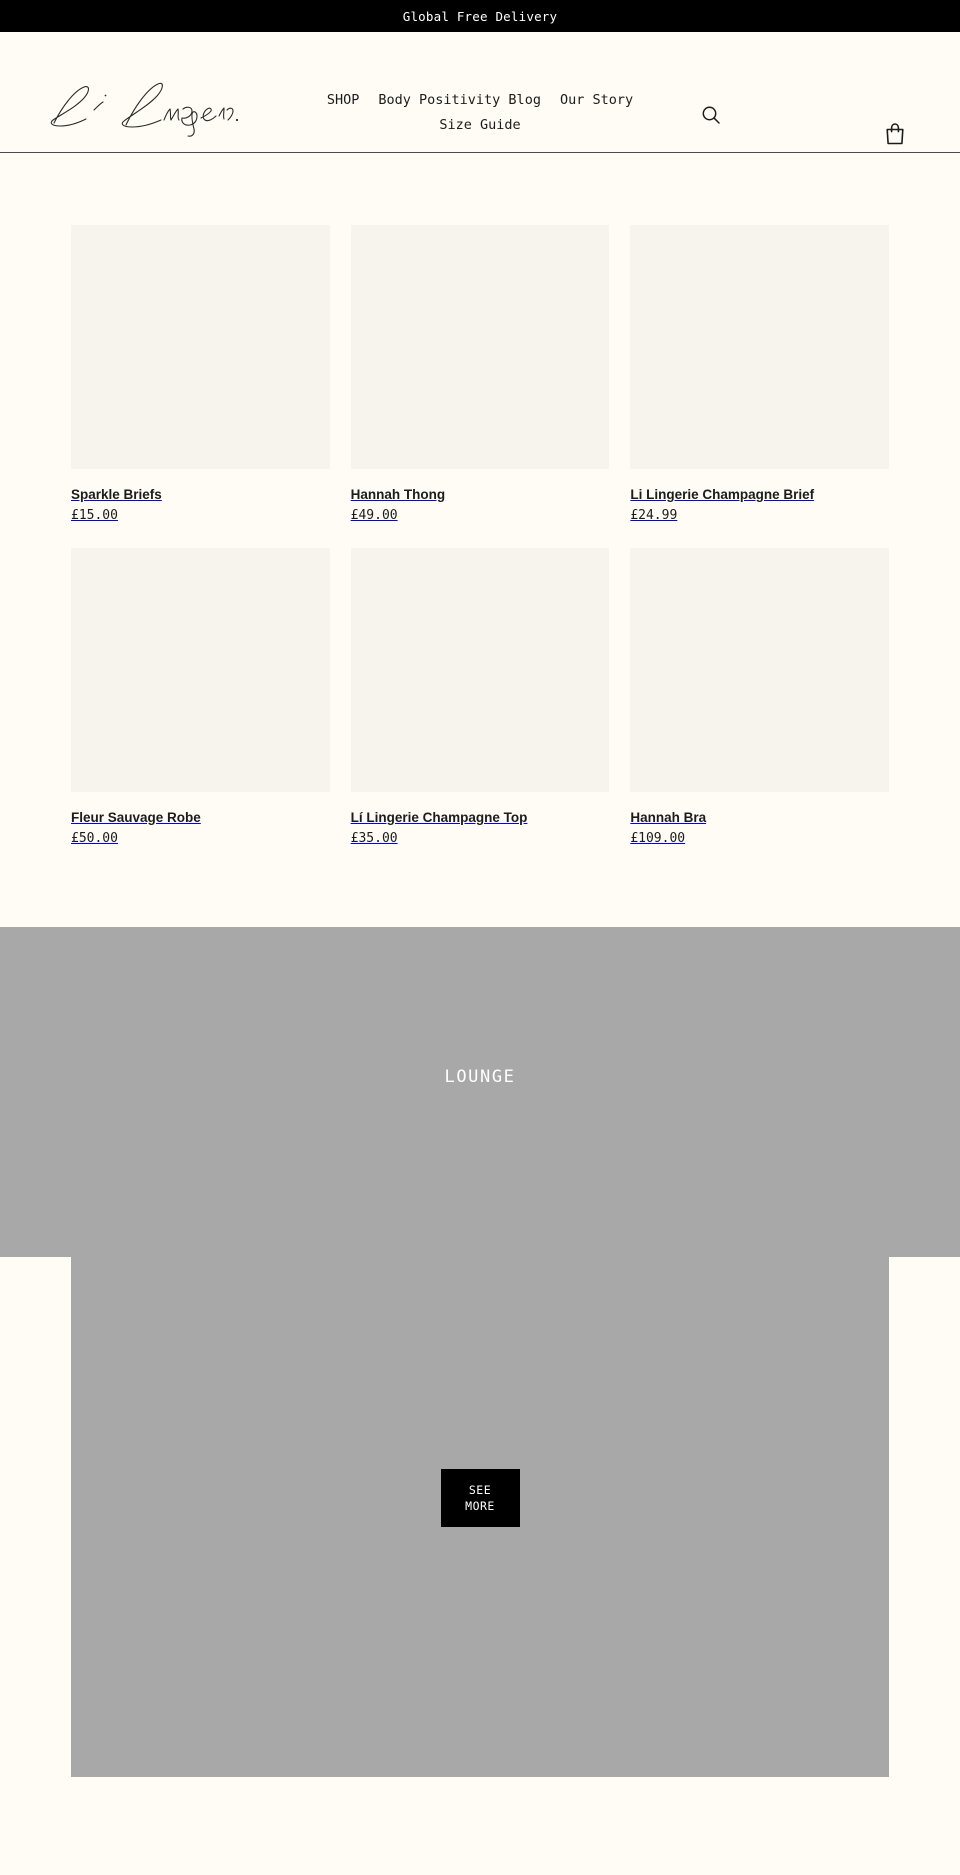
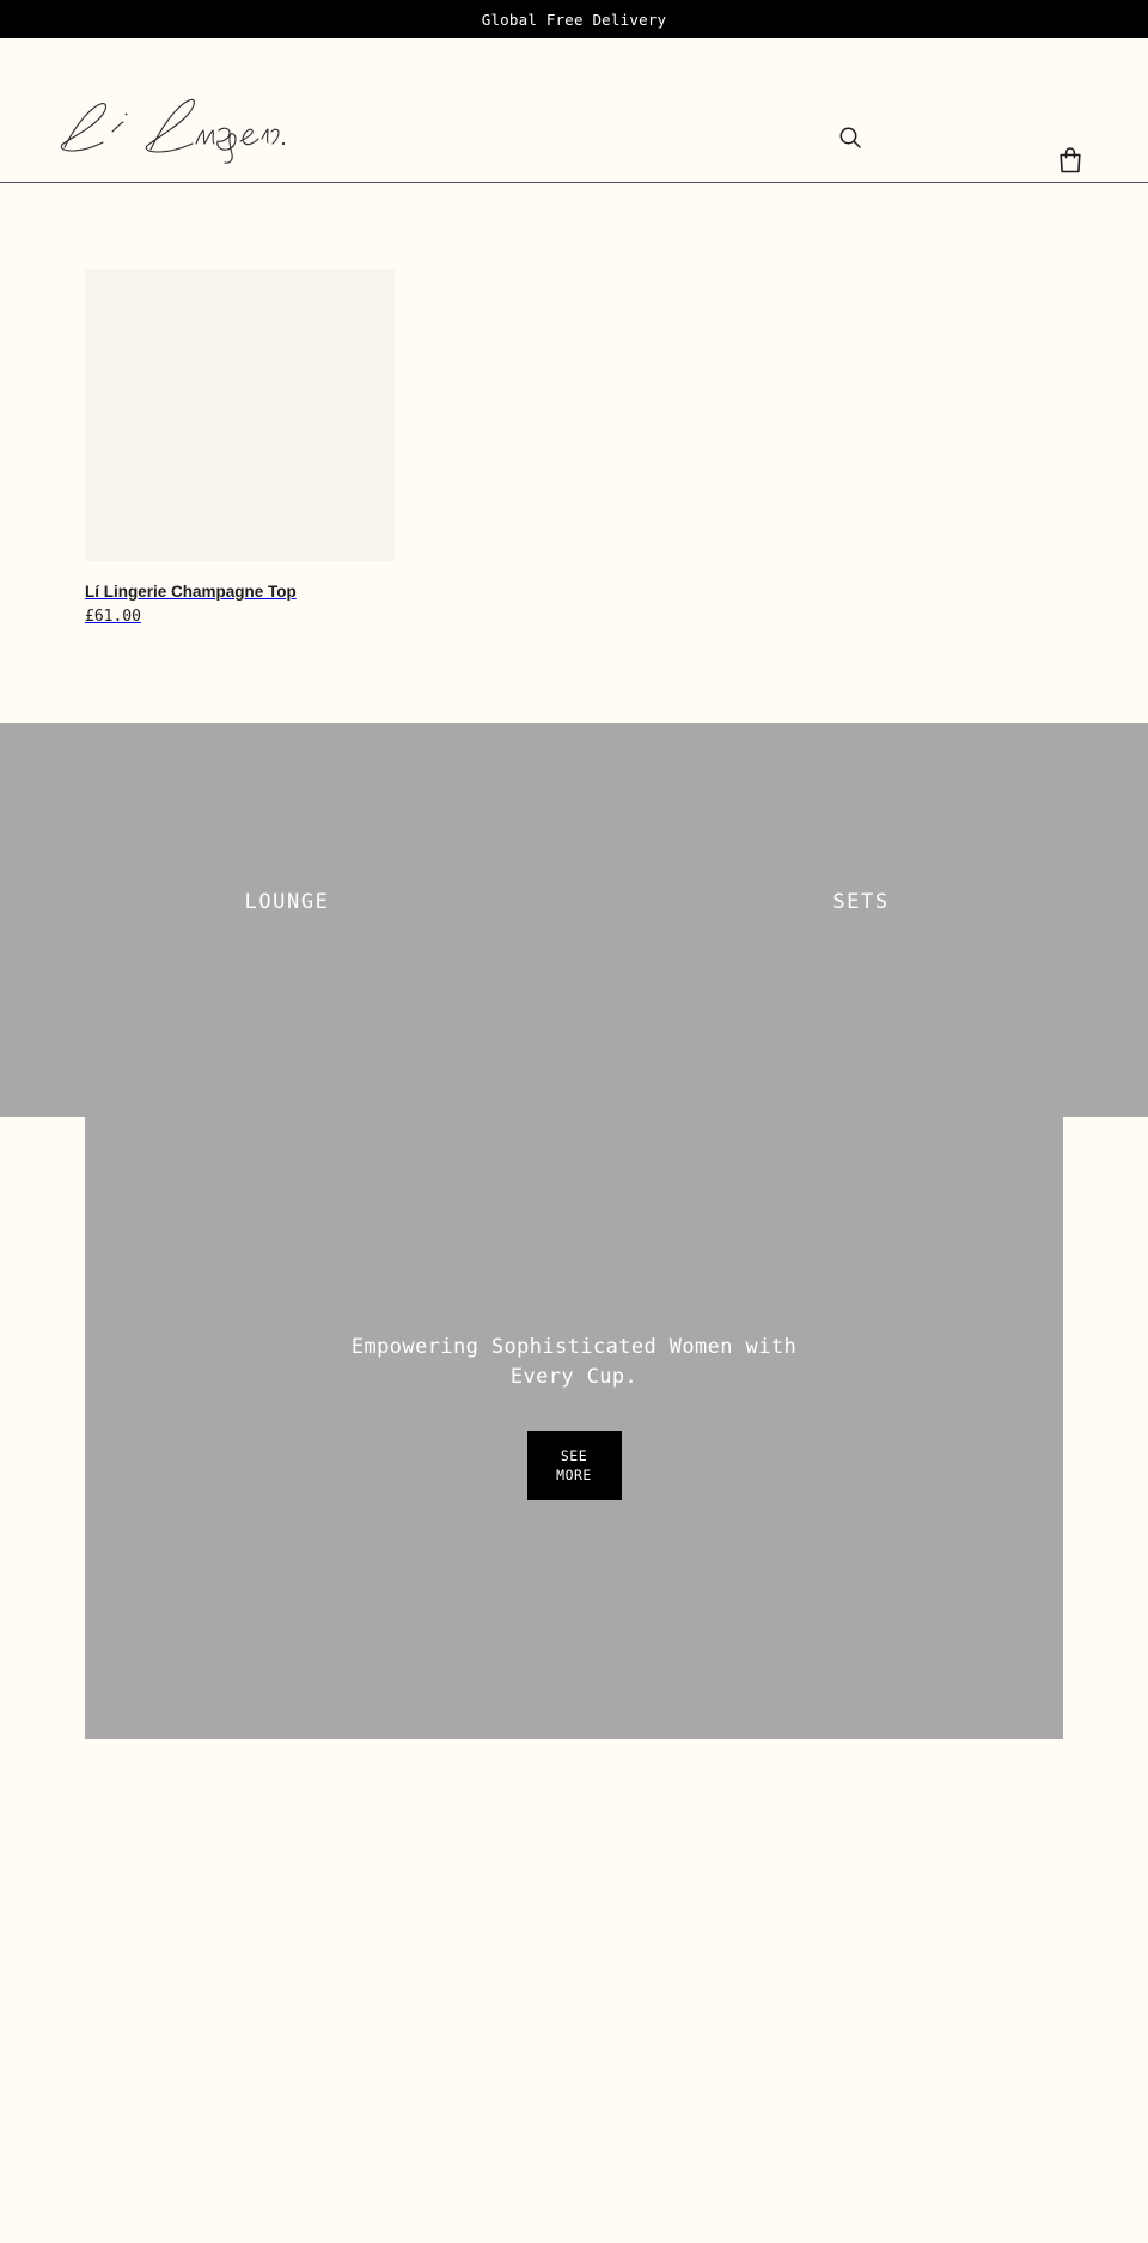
  Global Free Delivery
- SHOP
- Body Positivity Blog
- Our Story
- Size Guide
- Sparkle Briefs
- £15.00
- Hannah Thong
- £49.00
- Li Lingerie Champagne Brief
- £24.99
- Fleur Sauvage Robe
- £50.00
  Lí Lingerie Champagne Top
- £35.00
+ £61.00
- Hannah Bra
- £109.00
  LOUNGE
+ SETS
+ Empowering Sophisticated Women with Every Cup.
  SEE
  MORE
